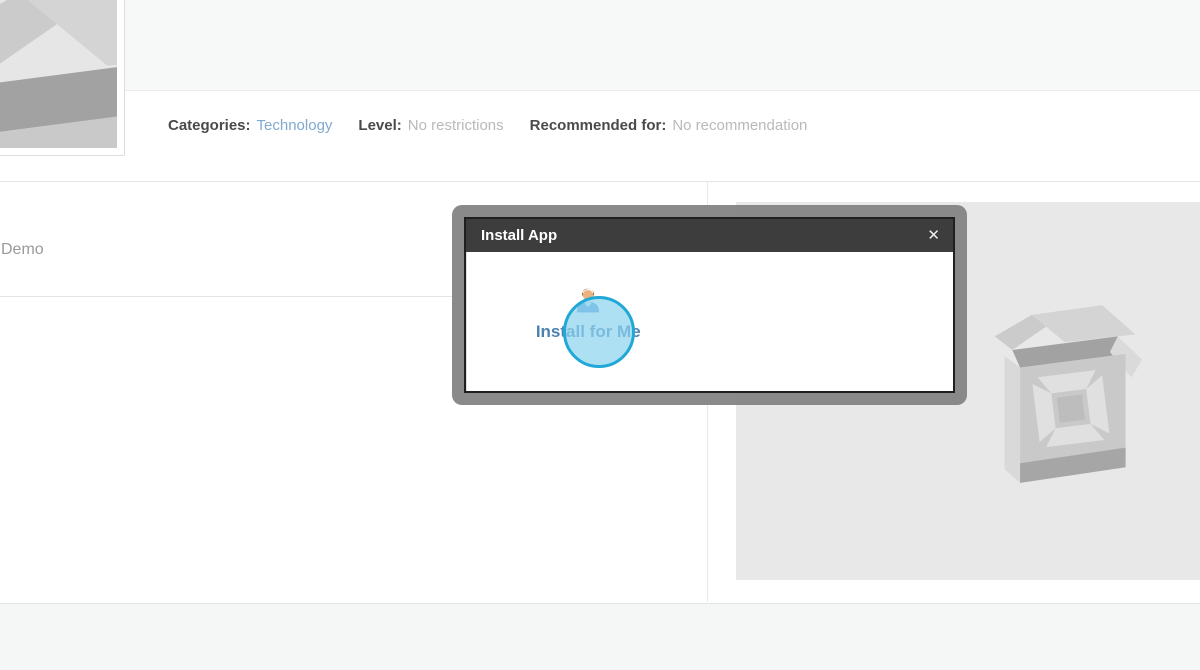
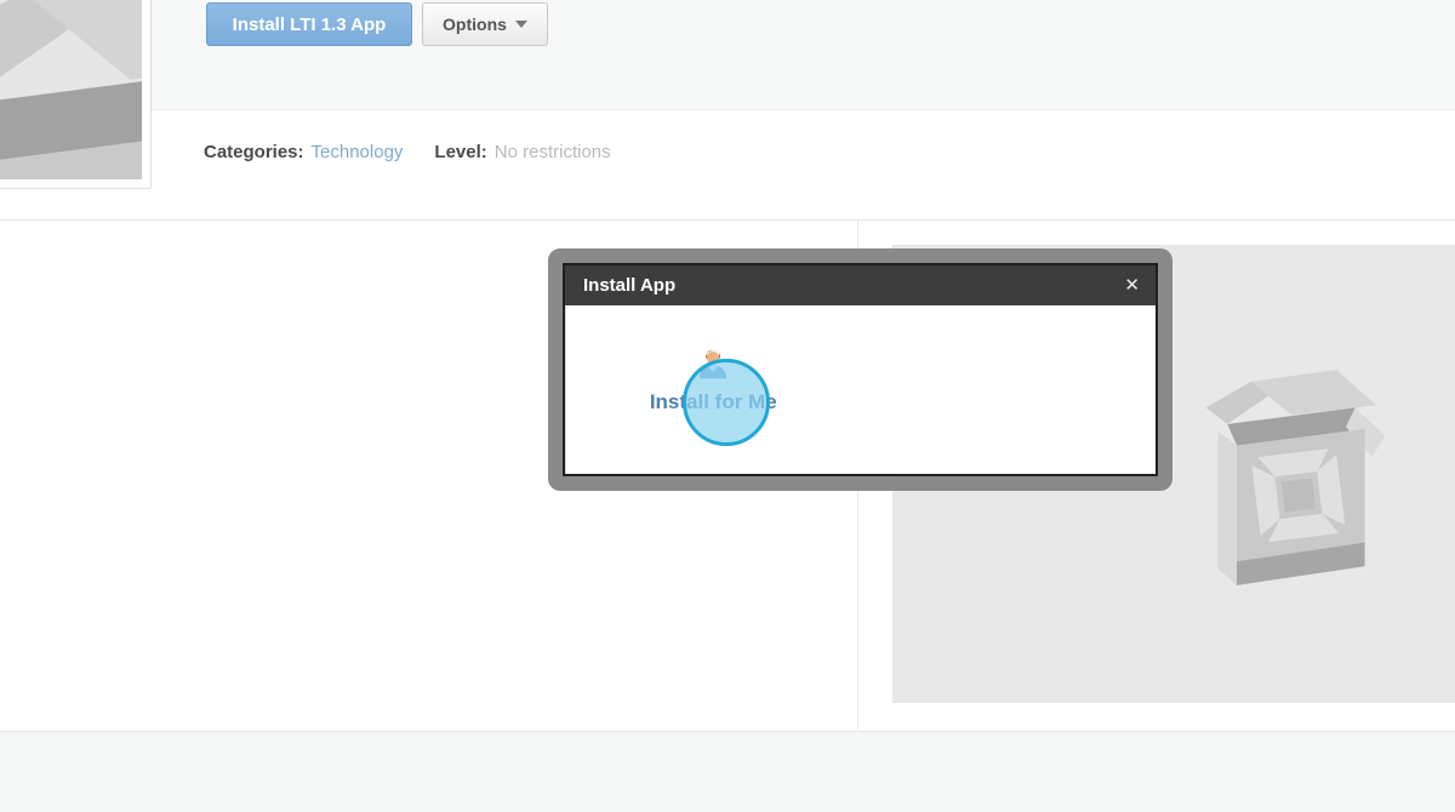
+ Install LTI 1.3 App
+ Options
  Categories:
  Technology
  Level:
  No restrictions
- Recommended for:
- No recommendation
- Demo
  Install App
  ✕
  Install for Me
